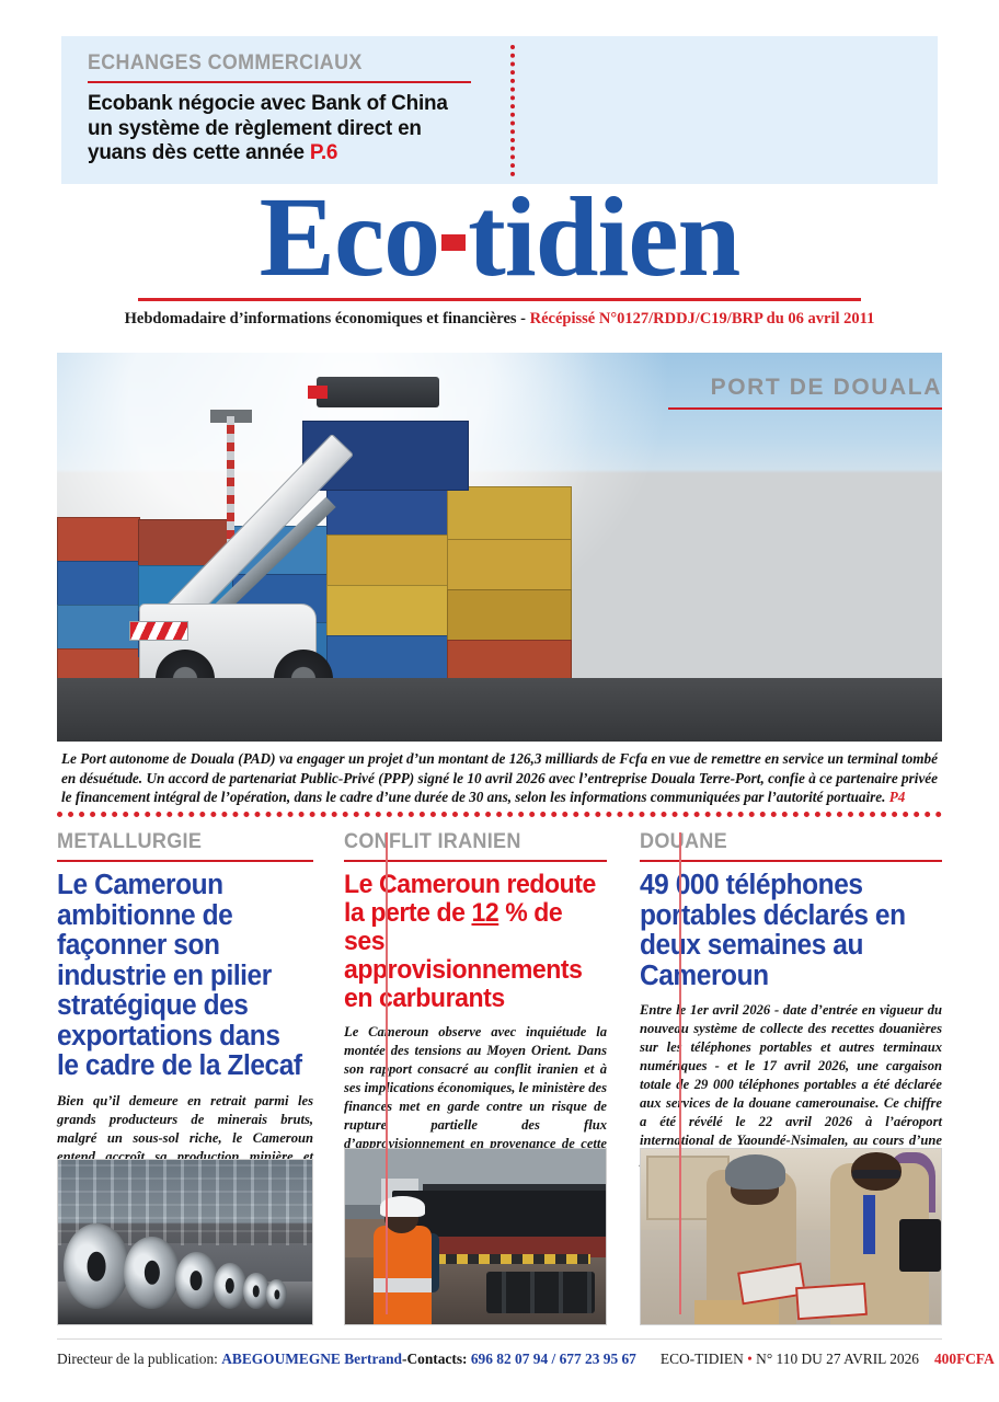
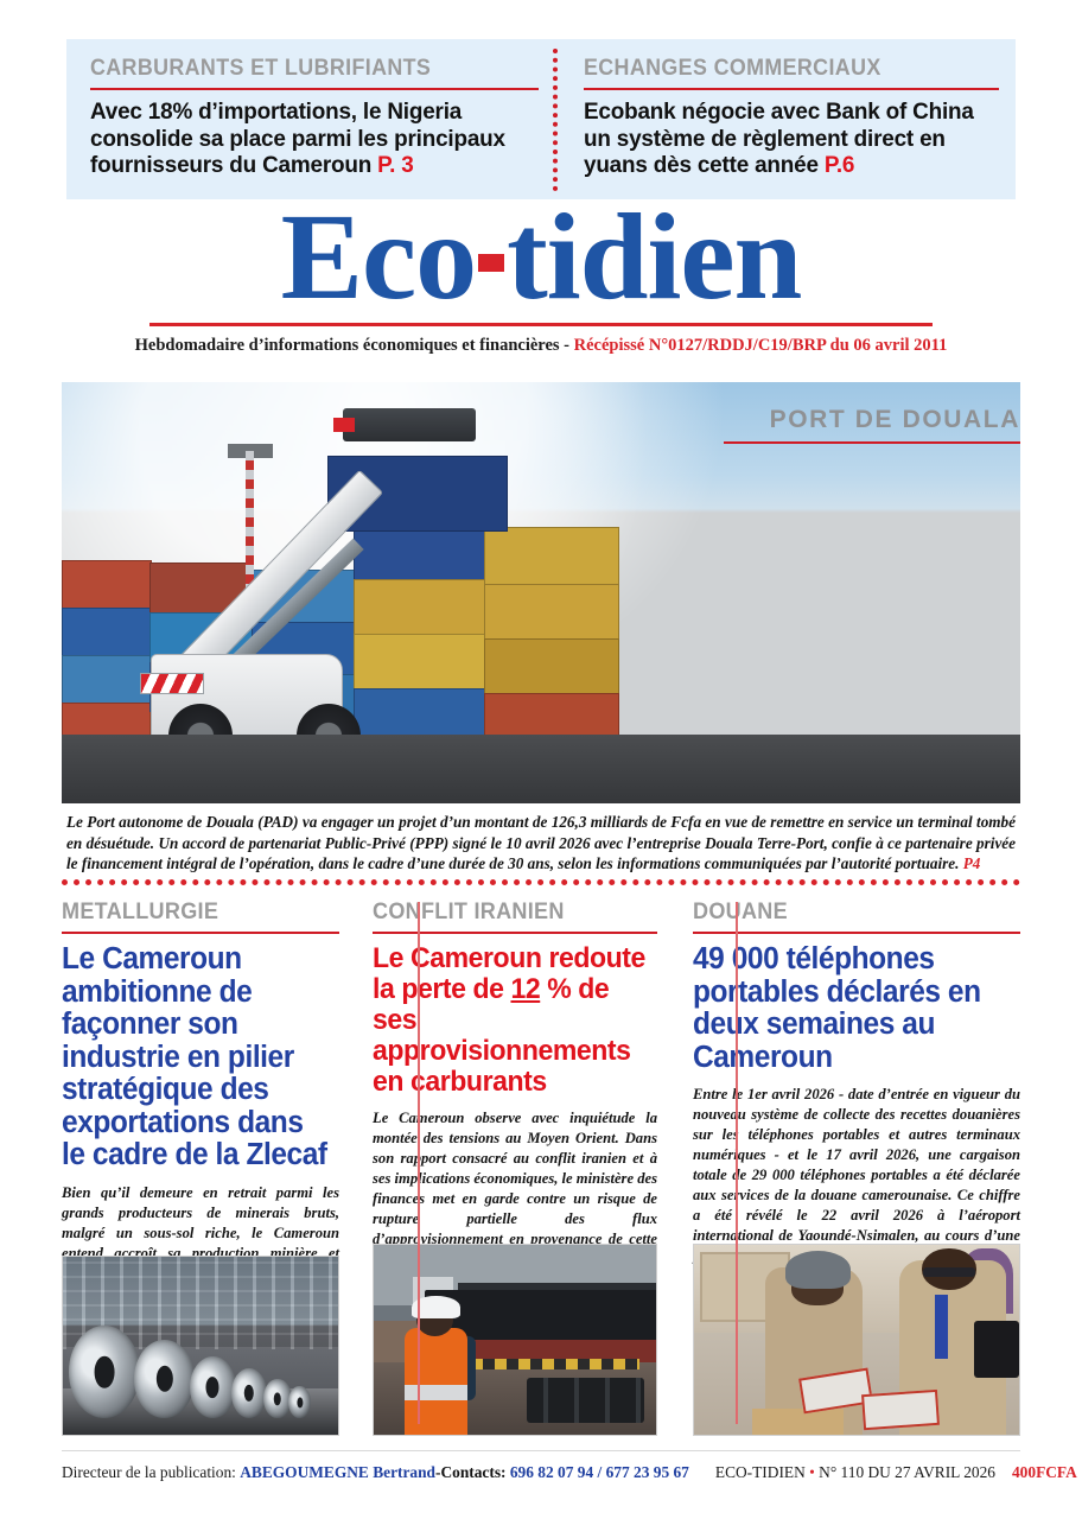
+ CARBURANTS ET LUBRIFIANTS
+ Avec 18% d’importations, le Nigeria consolide sa place parmi les principaux fournisseurs du Cameroun P. 3
  ECHANGES COMMERCIAUX
  Ecobank négocie avec Bank of China un système de règlement direct en yuans dès cette année P.6
  Eco tidien
  Hebdomadaire d’informations économiques et financières - Récépissé N°0127/RDDJ/C19/BRP du 06 avril 2011
  PORT DE DOUALA
  Le Port autonome de Douala (PAD) va engager un projet d’un montant de 126,3 milliards de Fcfa en vue de remettre en service un terminal tombé en désuétude. Un accord de partenariat Public-Privé (PPP) signé le 10 avril 2026 avec l’entreprise Douala Terre-Port, confie à ce partenaire privée le financement intégral de l’opération, dans le cadre d’une durée de 30 ans, selon les informations communiquées par l’autorité portuaire. P4
  METALLURGIE
  Le Cameroun ambitionne de façonner son industrie en pilier stratégique des exportations dans le cadre de la Zlecaf
  CONFLIT IRANIEN
  Le Cameroun redoute la perte de 12 % de ses approvisionnements en carburants
  Le Cameroun observe avec inquiétude la montée des tensions au Moyen Orient. Dans son rapport consacré au conflit iranien et à ses implications économiques, le ministère des finances met en garde contre un risque de rupture partielle des flux d’approvisionnement en provenance de cette
  DOUANE
  49 000 téléphones portables déclarés en deux semaines au Cameroun
  Entre le 1er avril 2026 - date d’entrée en vigueur du nouveau système de collecte des recettes douanières sur les téléphones portables et autres terminaux numériques - et le 17 avril 2026, une cargaison totale de 29 000 téléphones portables a été déclarée aux services de la douane camerounaise. Ce chiffre a été révélé le 22 avril 2026 à l’aéroport international de Yaoundé-Nsimalen, au cours d’une
  Directeur de la publication: ABEGOUMEGNE Bertrand-Contacts: 696 82 07 94 / 677 23 95 67 ECO-TIDIEN • N° 110 DU 27 AVRIL 2026 400FCFA
